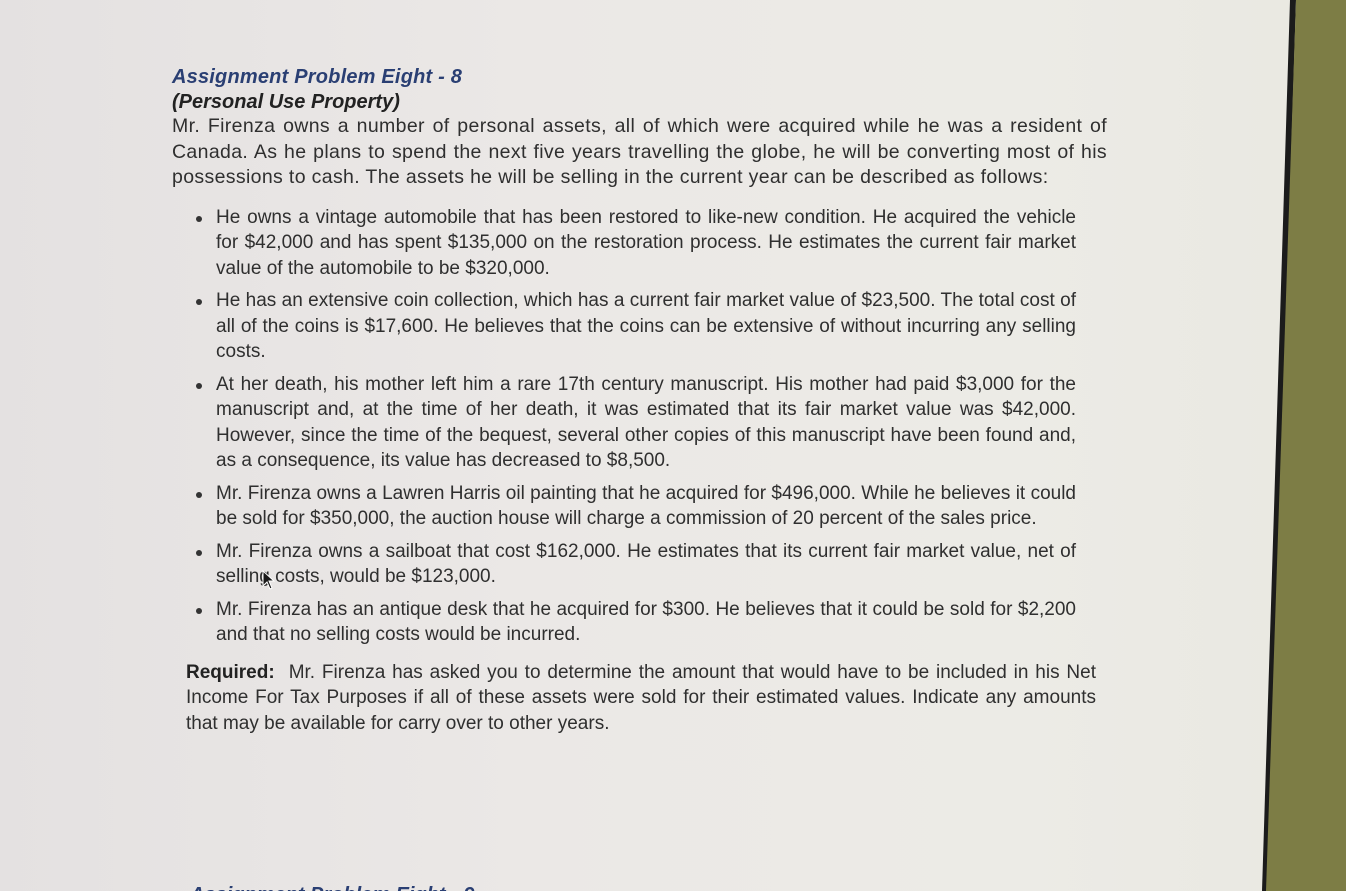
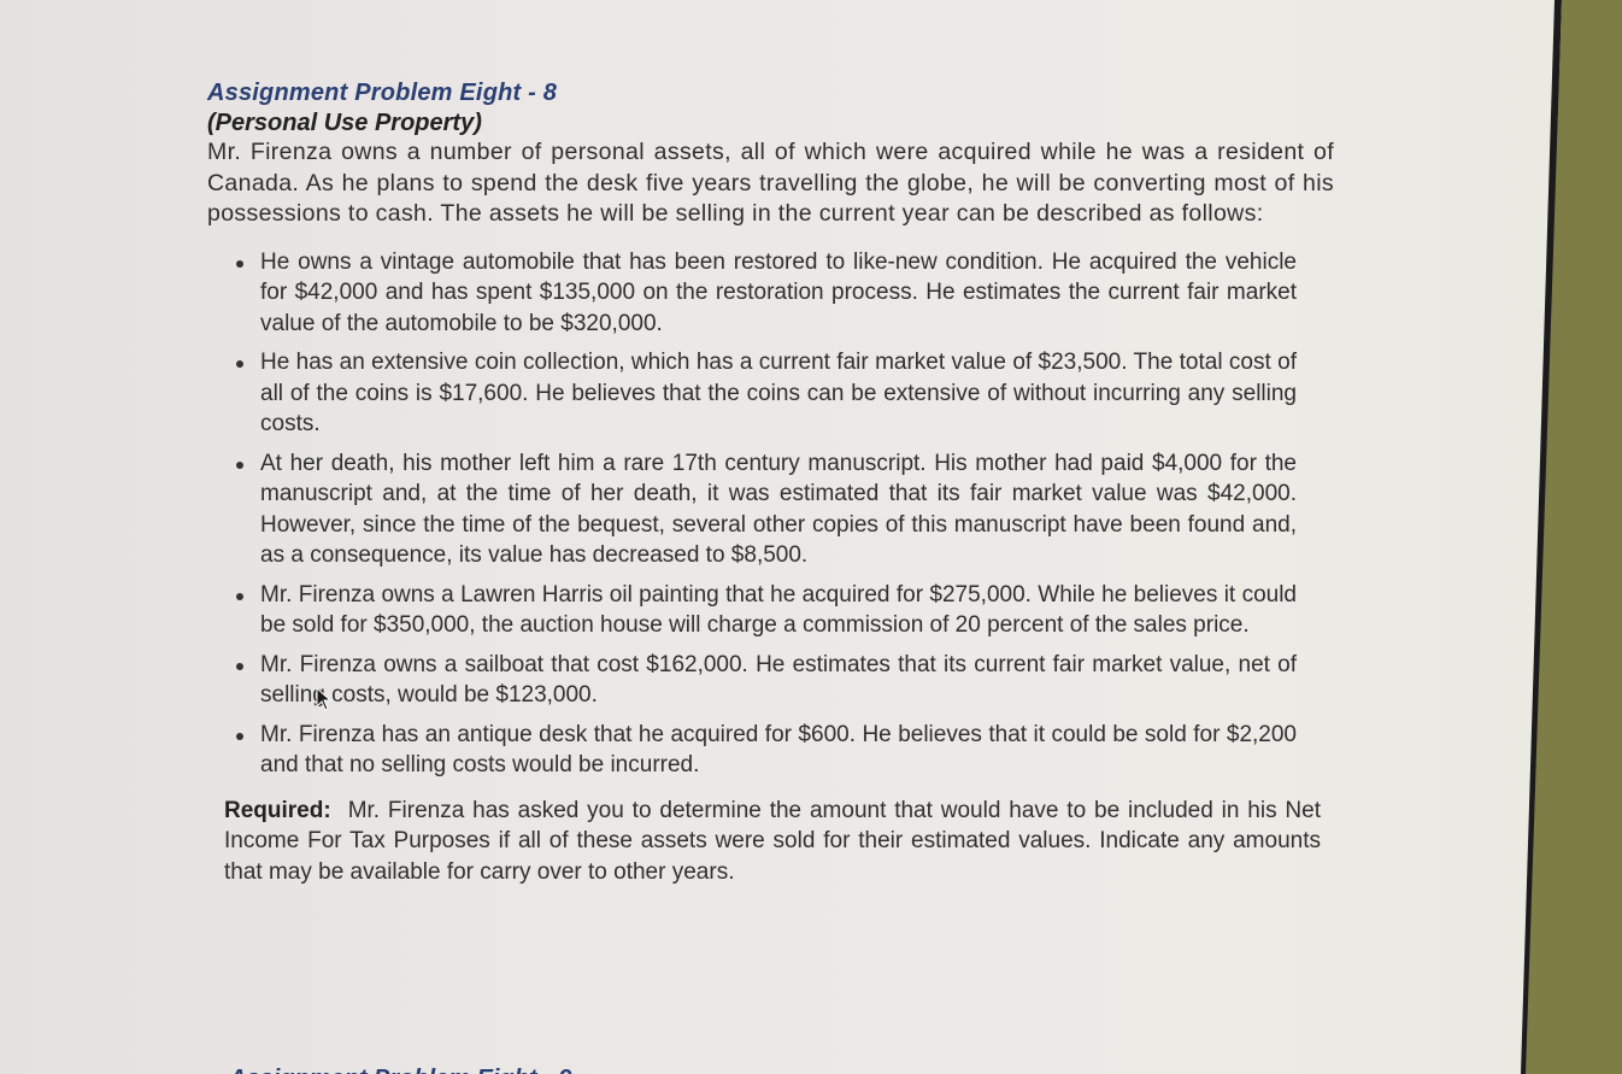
  Assignment Problem Eight - 8
  (Personal Use Property)
- Mr. Firenza owns a number of personal assets, all of which were acquired while he was a resident of Canada. As he plans to spend the next five years travelling the globe, he will be converting most of his possessions to cash. The assets he will be selling in the current year can be described as follows:
+ Mr. Firenza owns a number of personal assets, all of which were acquired while he was a resident of Canada. As he plans to spend the desk five years travelling the globe, he will be converting most of his possessions to cash. The assets he will be selling in the current year can be described as follows:
  He owns a vintage automobile that has been restored to like-new condition. He acquired the vehicle for $42,000 and has spent $135,000 on the restoration process. He estimates the current fair market value of the automobile to be $320,000.
  He has an extensive coin collection, which has a current fair market value of $23,500. The total cost of all of the coins is $17,600. He believes that the coins can be extensive of without incurring any selling costs.
- At her death, his mother left him a rare 17th century manuscript. His mother had paid $3,000 for the manuscript and, at the time of her death, it was estimated that its fair market value was $42,000. However, since the time of the bequest, several other copies of this manuscript have been found and, as a consequence, its value has decreased to $8,500.
+ At her death, his mother left him a rare 17th century manuscript. His mother had paid $4,000 for the manuscript and, at the time of her death, it was estimated that its fair market value was $42,000. However, since the time of the bequest, several other copies of this manuscript have been found and, as a consequence, its value has decreased to $8,500.
- Mr. Firenza owns a Lawren Harris oil painting that he acquired for $496,000. While he believes it could be sold for $350,000, the auction house will charge a commission of 20 percent of the sales price.
+ Mr. Firenza owns a Lawren Harris oil painting that he acquired for $275,000. While he believes it could be sold for $350,000, the auction house will charge a commission of 20 percent of the sales price.
  Mr. Firenza owns a sailboat that cost $162,000. He estimates that its current fair market value, net of sellin costs, would be $123,000.
- Mr. Firenza has an antique desk that he acquired for $300. He believes that it could be sold for $2,200 and that no selling costs would be incurred.
+ Mr. Firenza has an antique desk that he acquired for $600. He believes that it could be sold for $2,200 and that no selling costs would be incurred.
  Required: Mr. Firenza has asked you to determine the amount that would have to be included in his Net Income For Tax Purposes if all of these assets were sold for their estimated values. Indicate any amounts that may be available for carry over to other years.
